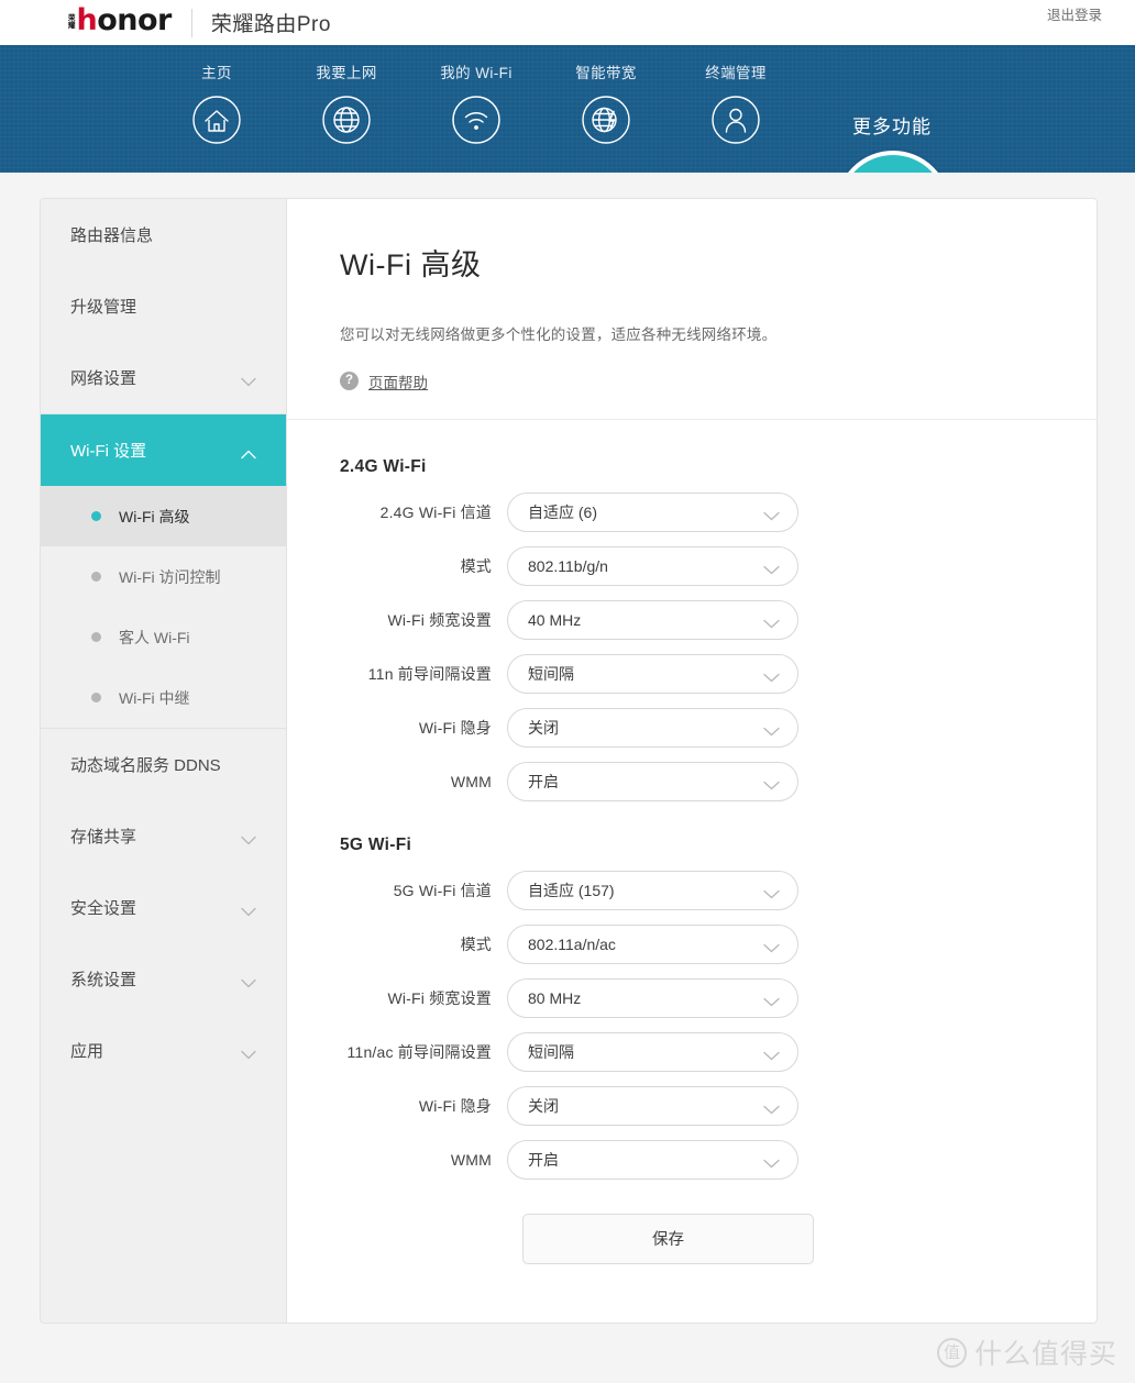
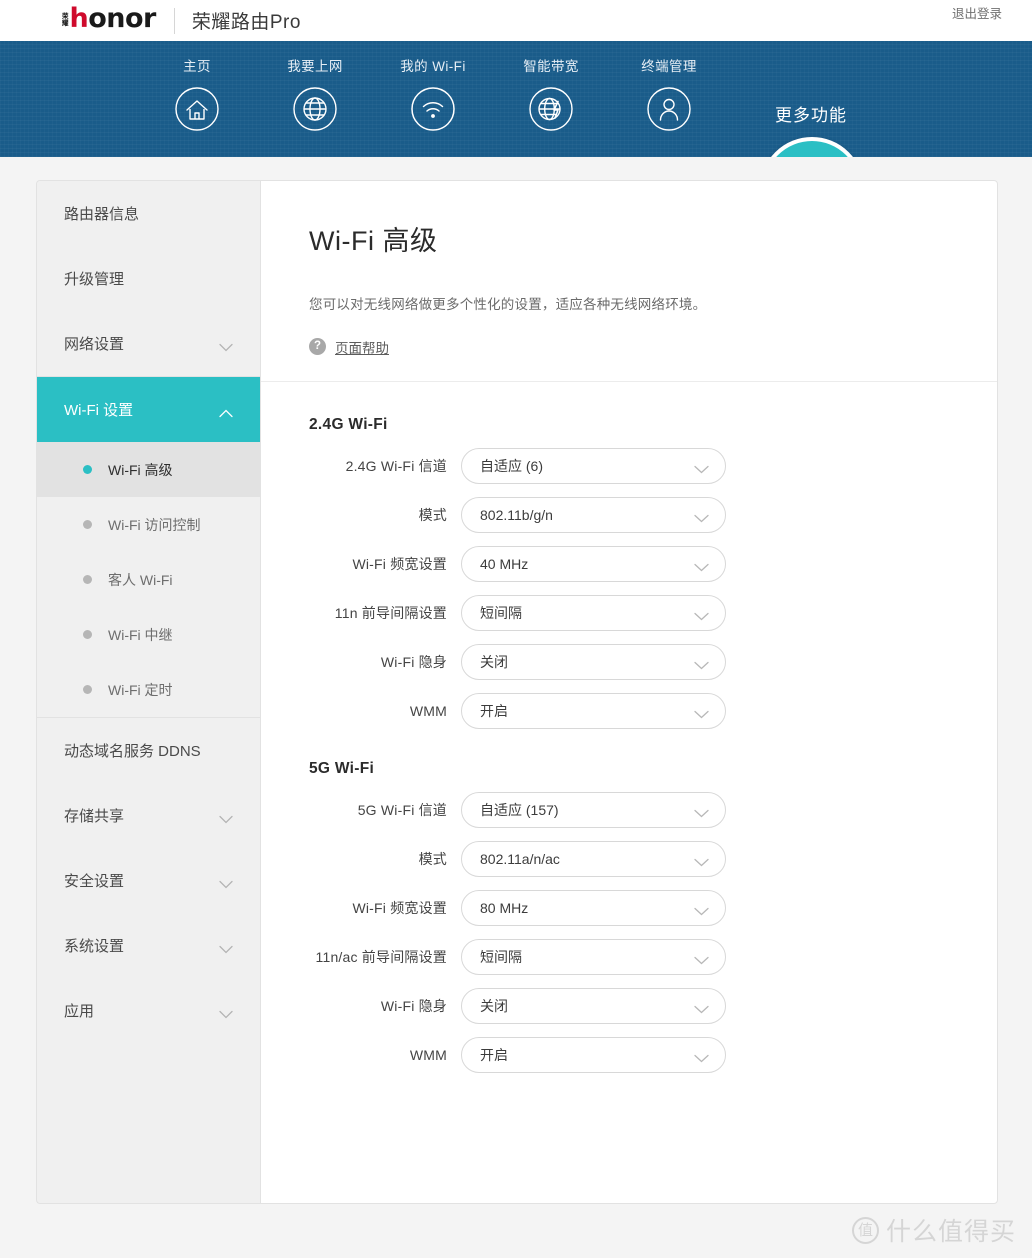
  honor
  荣耀路由Pro
  退出登录
  主页
  我要上网
  我的 Wi-Fi
  智能带宽
  终端管理
  更多功能
  路由器信息
  升级管理
  网络设置
  Wi-Fi 设置
  Wi-Fi 高级
  Wi-Fi 访问控制
  客人 Wi-Fi
  Wi-Fi 中继
+ Wi-Fi 定时
  动态域名服务 DDNS
  存储共享
  安全设置
  系统设置
  应用
  Wi-Fi 高级
  您可以对无线网络做更多个性化的设置，适应各种无线网络环境。
  ?
  页面帮助
  2.4G Wi-Fi
  2.4G Wi-Fi 信道
  自适应 (6)
  模式
  802.11b/g/n
  Wi-Fi 频宽设置
  40 MHz
  11n 前导间隔设置
  短间隔
  Wi-Fi 隐身
  关闭
  WMM
  开启
  5G Wi-Fi
  5G Wi-Fi 信道
  自适应 (157)
  模式
  802.11a/n/ac
  Wi-Fi 频宽设置
  80 MHz
  11n/ac 前导间隔设置
  短间隔
  Wi-Fi 隐身
  关闭
  WMM
  开启
- 保存
  值
  什么值得买
